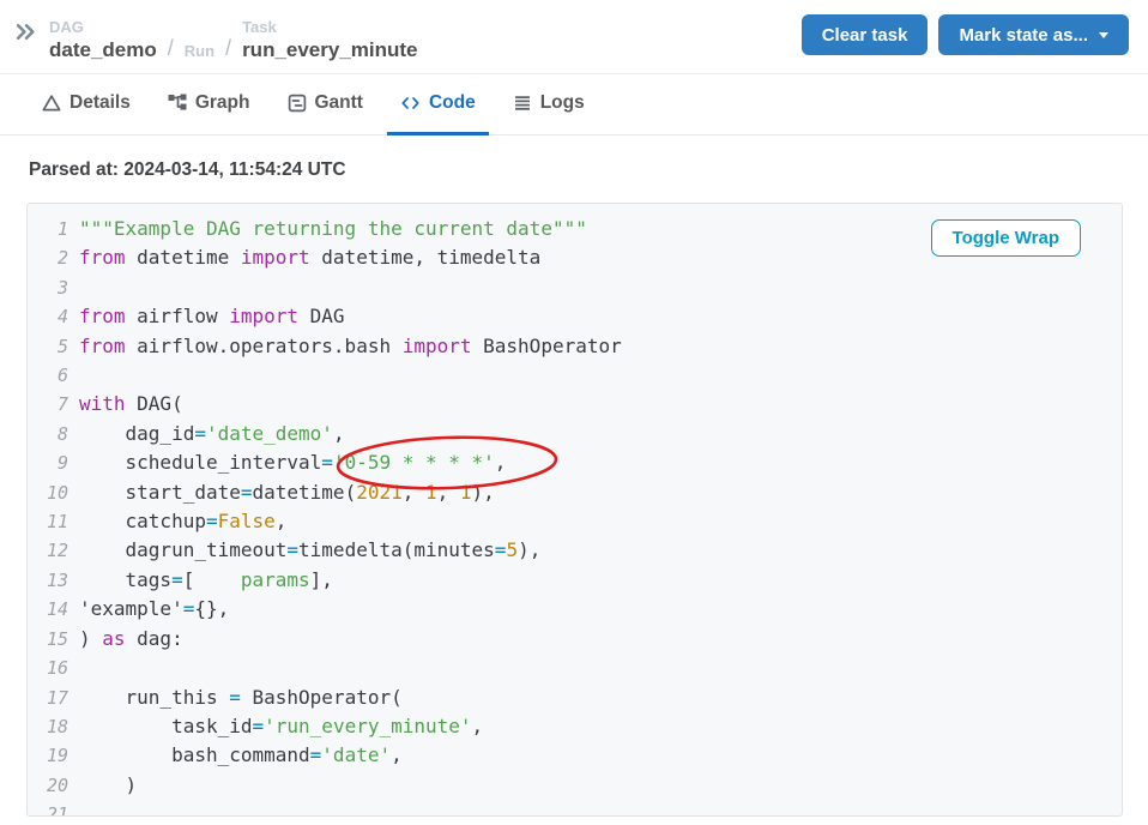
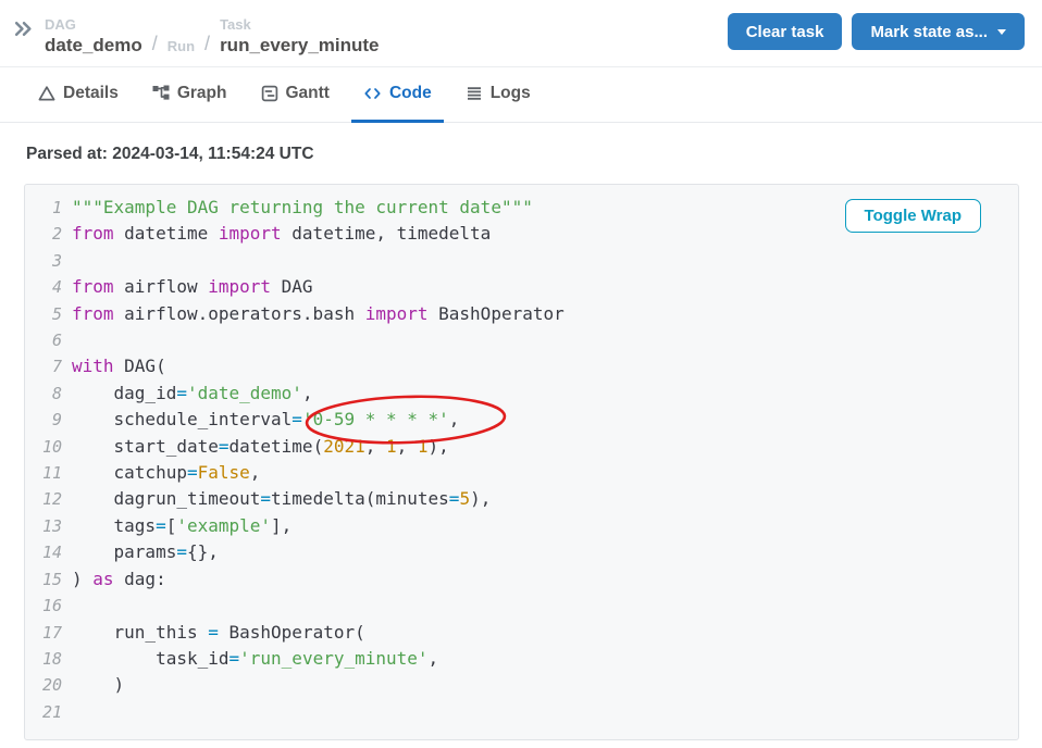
  DAG
  date_demo
  /
  Run
  /
  Task
  run_every_minute
  Clear task
  Mark state as...
  Details
  Graph
  Gantt
  Code
  Logs
  Parsed at: 2024-03-14, 11:54:24 UTC
  Toggle Wrap
  1
  """Example DAG returning the current date"""
  2
  from datetime import datetime, timedelta
  3
  4
  from airflow import DAG
  5
  from airflow.operators.bash import BashOperator
  6
  7
  with DAG(
  8
  dag_id='date_demo',
  9
  schedule_interval= 0-59 * * * *',
  10
  start_date=datetime(2021, 1, 1),
  11
  catchup=False,
  12
  dagrun_timeout=timedelta(minutes=5),
  13
- tags=[ params],
+ tags=['example'],
  14
- 'example'={},
+ params={},
  15
  ) as dag:
  16
  17
  run_this = BashOperator(
  18
  task_id='run_every_minute',
- 19
- bash_command='date',
  20
  )
  21
